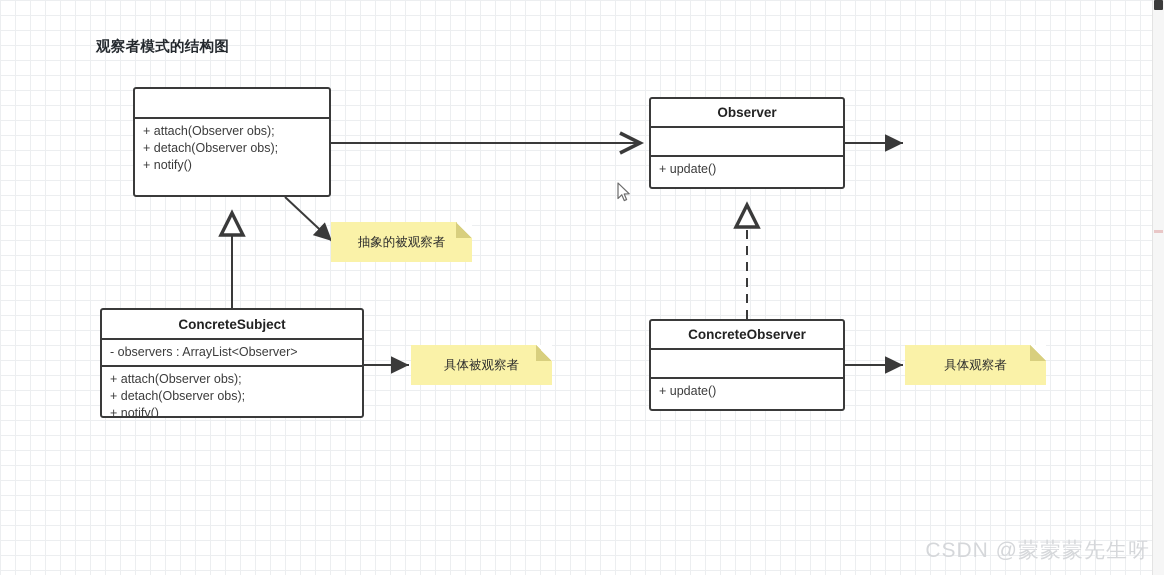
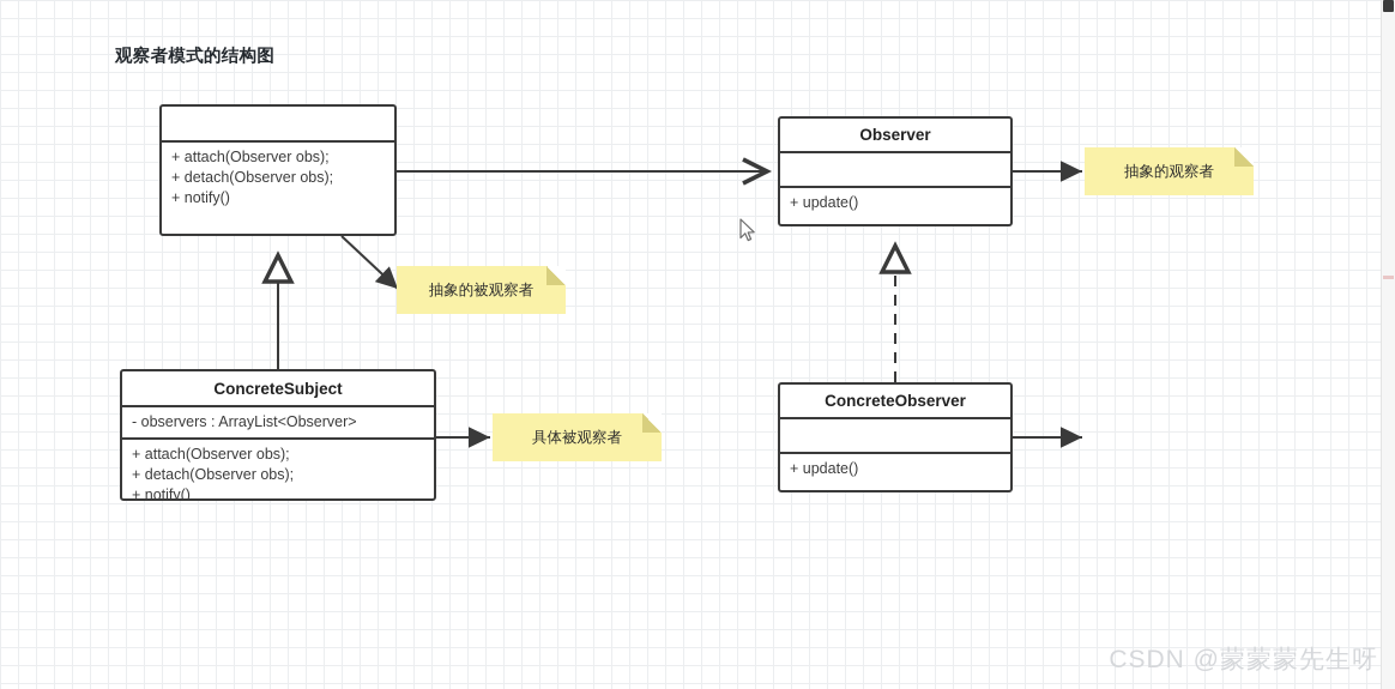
  观察者模式的结构图
  + attach(Observer obs);
  + detach(Observer obs);
  + notify()
  Observer
  + update()
  ConcreteSubject
  - observers : ArrayList<Observer>
  + attach(Observer obs);
  + detach(Observer obs);
  + notify()
  ConcreteObserver
  + update()
  抽象的被观察者
+ 抽象的观察者
  具体被观察者
- 具体观察者
  CSDN @蒙蒙蒙先生呀
